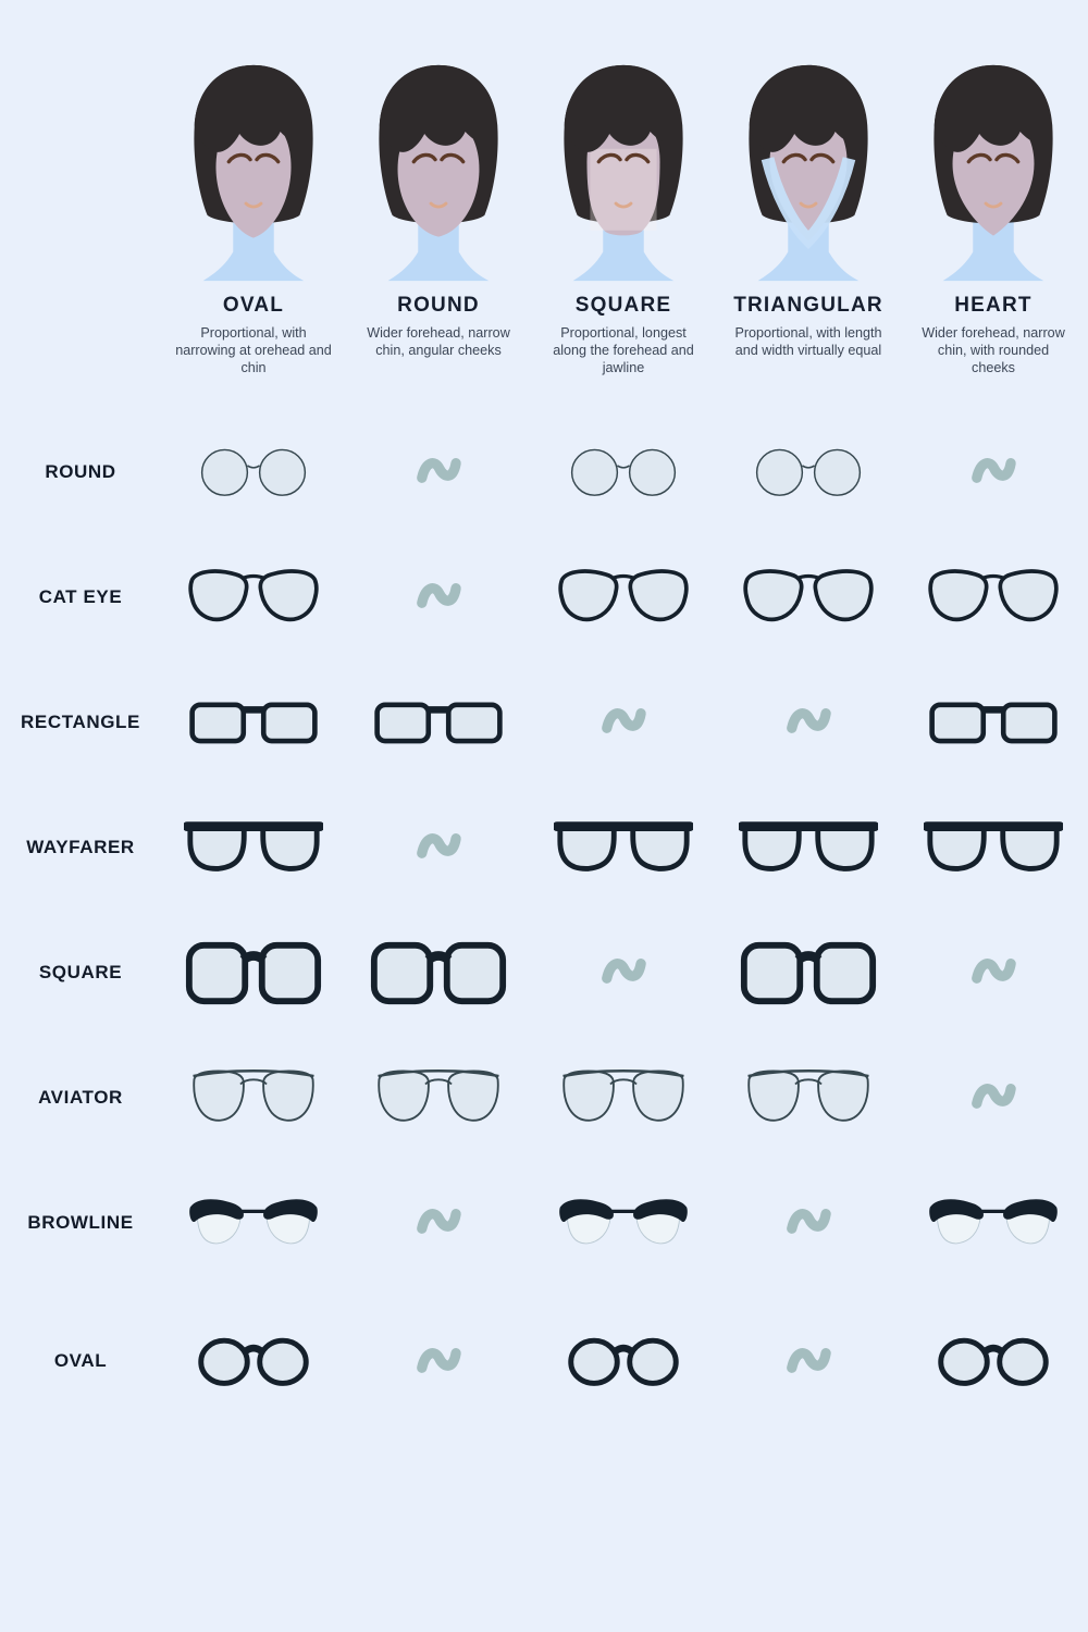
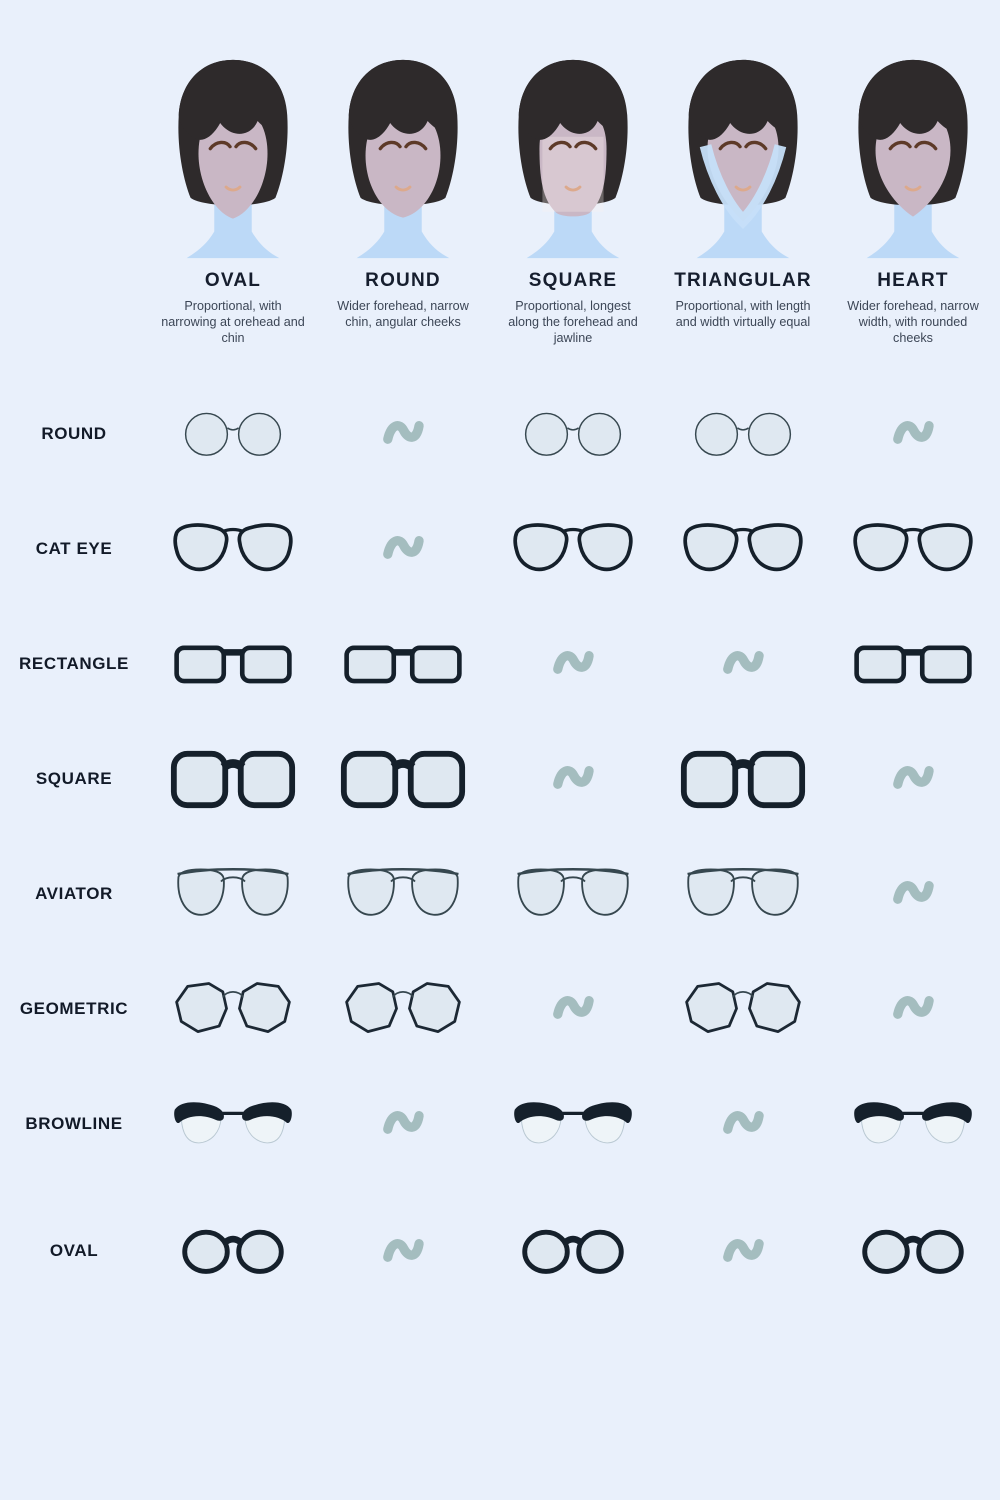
  OVAL
  Proportional, with narrowing at orehead and chin
  ROUND
  Wider forehead, narrow chin, angular cheeks
  SQUARE
  Proportional, longest along the forehead and jawline
  TRIANGULAR
  Proportional, with length and width virtually equal
  HEART
- Wider forehead, narrow chin, with rounded cheeks
+ Wider forehead, narrow width, with rounded cheeks
  ROUND
  CAT EYE
  RECTANGLE
- WAYFARER
  SQUARE
  AVIATOR
+ GEOMETRIC
  BROWLINE
  OVAL
